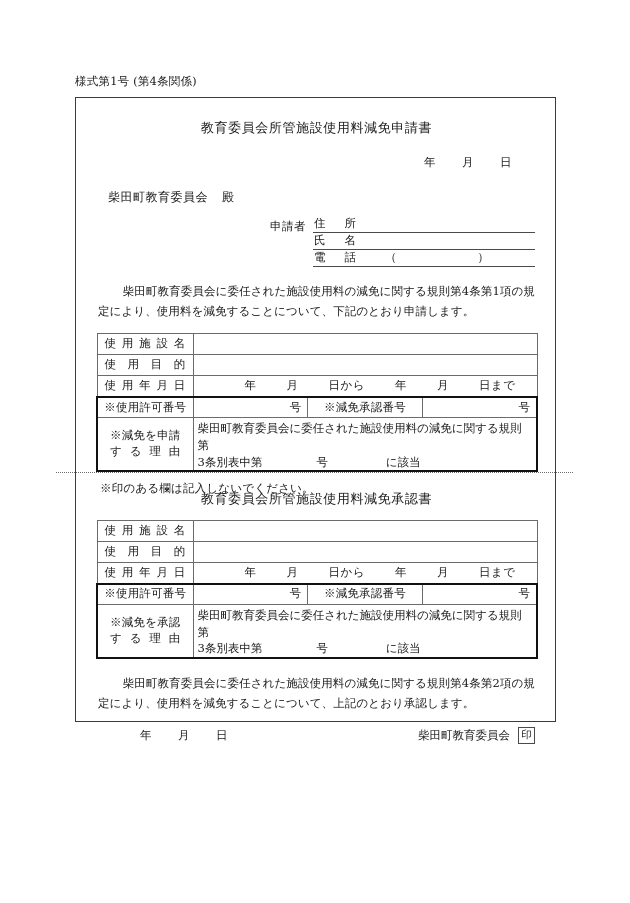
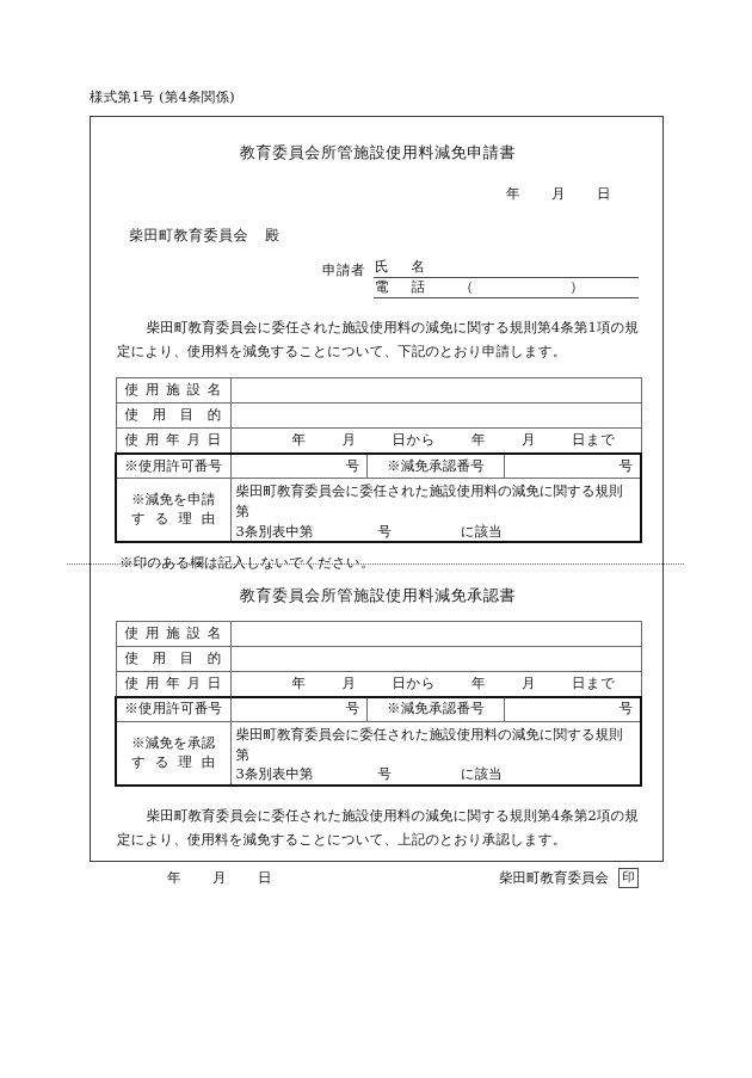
  様式第1号 (第4条関係)
  教育委員会所管施設使用料減免申請書
  年 月 日
  柴田町教育委員会 殿
  申請者
- 住
- 所
  氏
  名
  電
  話
  （ ）
  柴田町教育委員会に委任された施設使用料の減免に関する規則第4条第1項の規定により、使用料を減免することについて、下記のとおり申請します。
  使 用 施 設 名
  使 用 目 的
  使 用 年 月 日	年 月 日から 年 月 日まで
  ※使用許可番号	号	※減免承認番号	号
  ※減免を申請 す る 理 由	柴田町教育委員会に委任された施設使用料の減免に関する規則第 3条別表中第 号 に該当
  ※印のある欄は記入しないでください。
  教育委員会所管施設使用料減免承認書
  使 用 施 設 名
  使 用 目 的
  使 用 年 月 日	年 月 日から 年 月 日まで
  ※使用許可番号	号	※減免承認番号	号
  ※減免を承認 す る 理 由	柴田町教育委員会に委任された施設使用料の減免に関する規則第 3条別表中第 号 に該当
  柴田町教育委員会に委任された施設使用料の減免に関する規則第4条第2項の規定により、使用料を減免することについて、上記のとおり承認します。
  年 月 日
  柴田町教育委員会
  印
